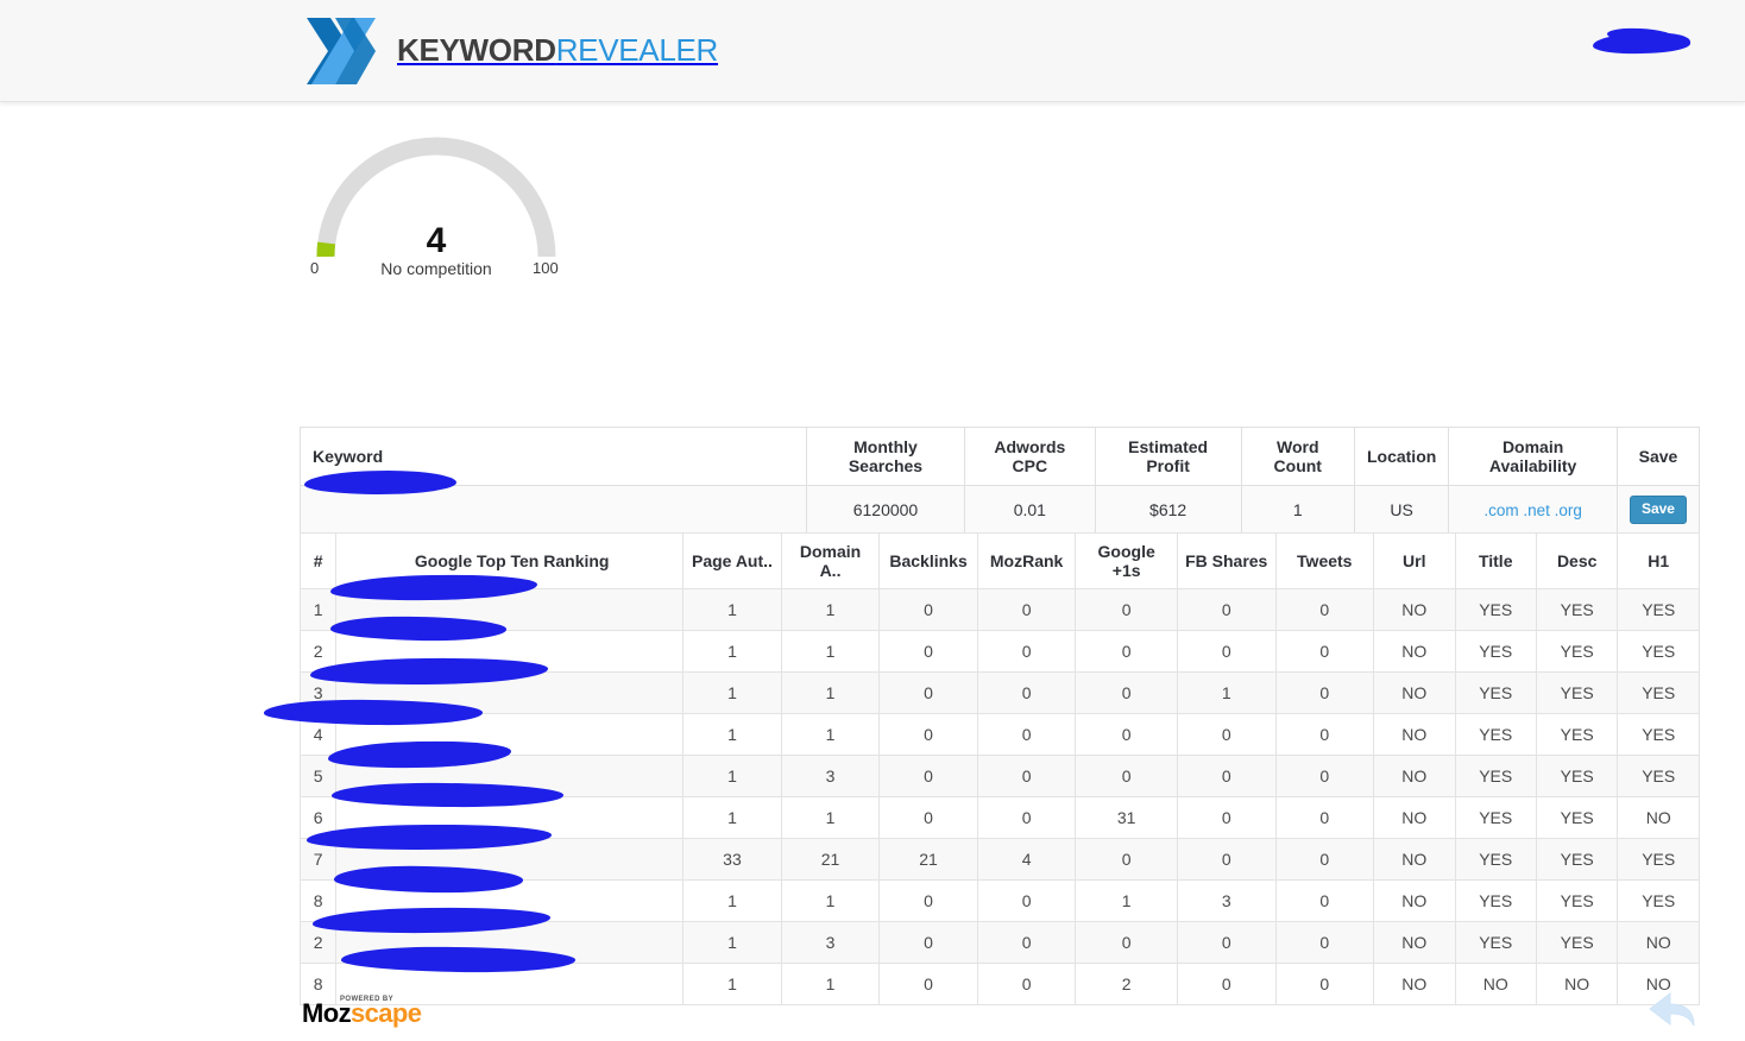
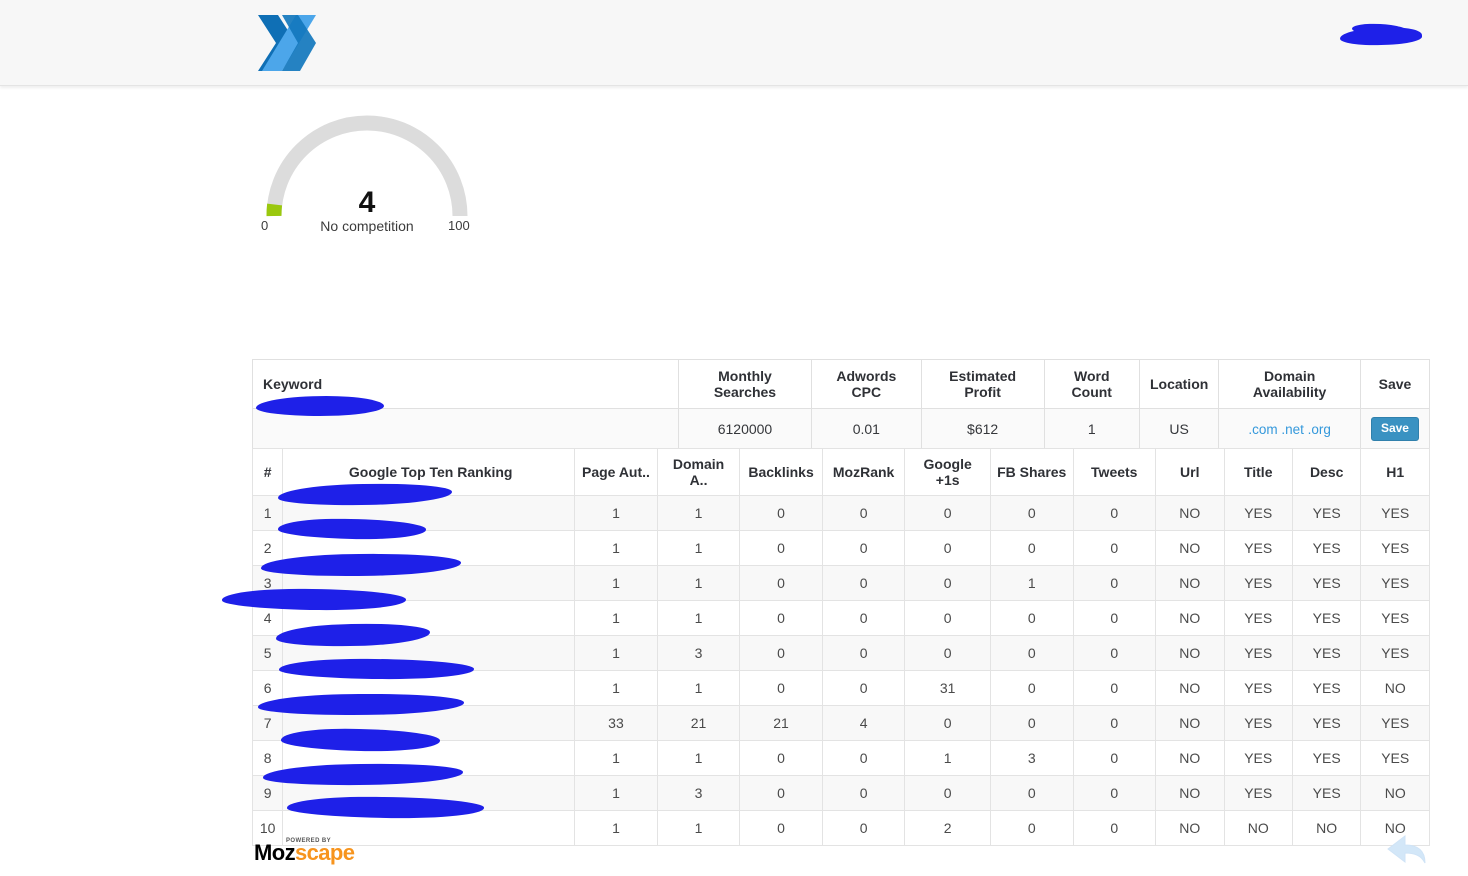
- KEYWORDREVEALER
  4
  No competition
  0
  100
  Keyword	Monthly Searches	Adwords CPC	Estimated Profit	Word Count	Location	Domain Availability	Save
  	6120000	0.01	$612	1	US	.com .net .org	Save
  #	Google Top Ten Ranking	Page Aut..	Domain A..	Backlinks	MozRank	Google +1s	FB Shares	Tweets	Url	Title	Desc	H1
  1		1	1	0	0	0	0	0	NO	YES	YES	YES
  2		1	1	0	0	0	0	0	NO	YES	YES	YES
  3		1	1	0	0	0	1	0	NO	YES	YES	YES
  4		1	1	0	0	0	0	0	NO	YES	YES	YES
  5		1	3	0	0	0	0	0	NO	YES	YES	YES
  6		1	1	0	0	31	0	0	NO	YES	YES	NO
  7		33	21	21	4	0	0	0	NO	YES	YES	YES
  8		1	1	0	0	1	3	0	NO	YES	YES	YES
- 2		1	3	0	0	0	0	0	NO	YES	YES	NO
+ 9		1	3	0	0	0	0	0	NO	YES	YES	NO
- 8		1	1	0	0	2	0	0	NO	NO	NO	NO
+ 10		1	1	0	0	2	0	0	NO	NO	NO	NO
  Mozscape
